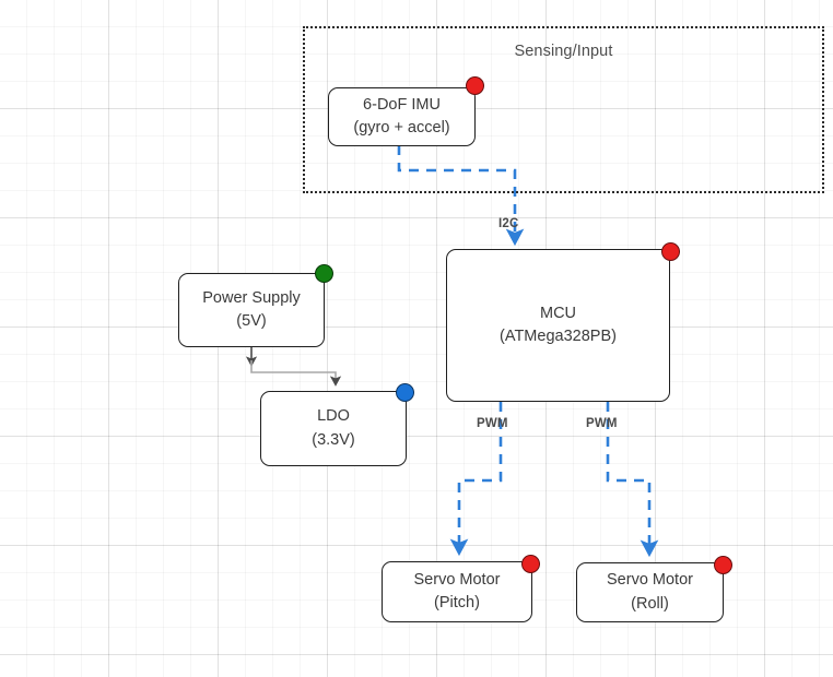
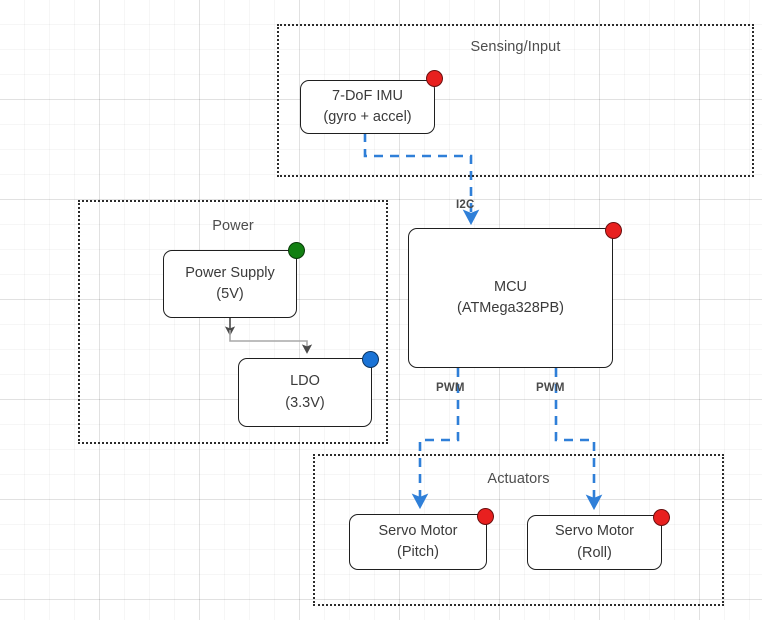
  Sensing/Input
+ Power
+ Actuators
- 6-DoF IMU
+ 7-DoF IMU
  (gyro + accel)
  MCU
  (ATMega328PB)
  Power Supply
  (5V)
  LDO
  (3.3V)
  Servo Motor
  (Pitch)
  Servo Motor
  (Roll)
  I2C
  PWM
  PWM
